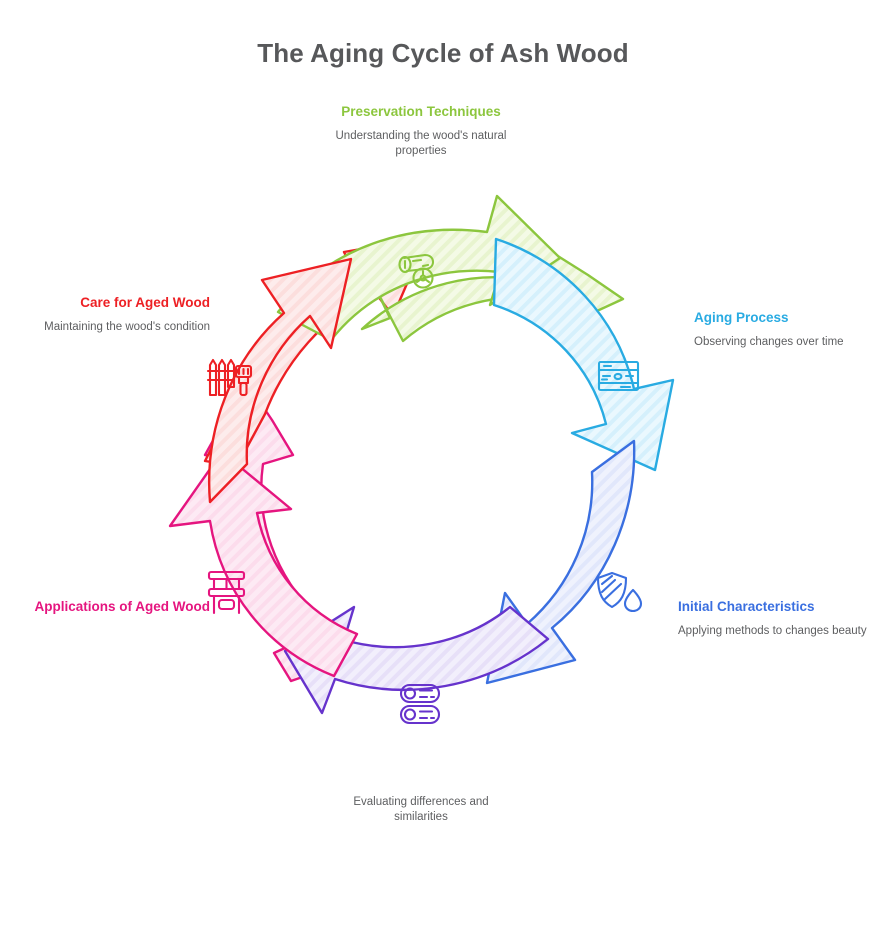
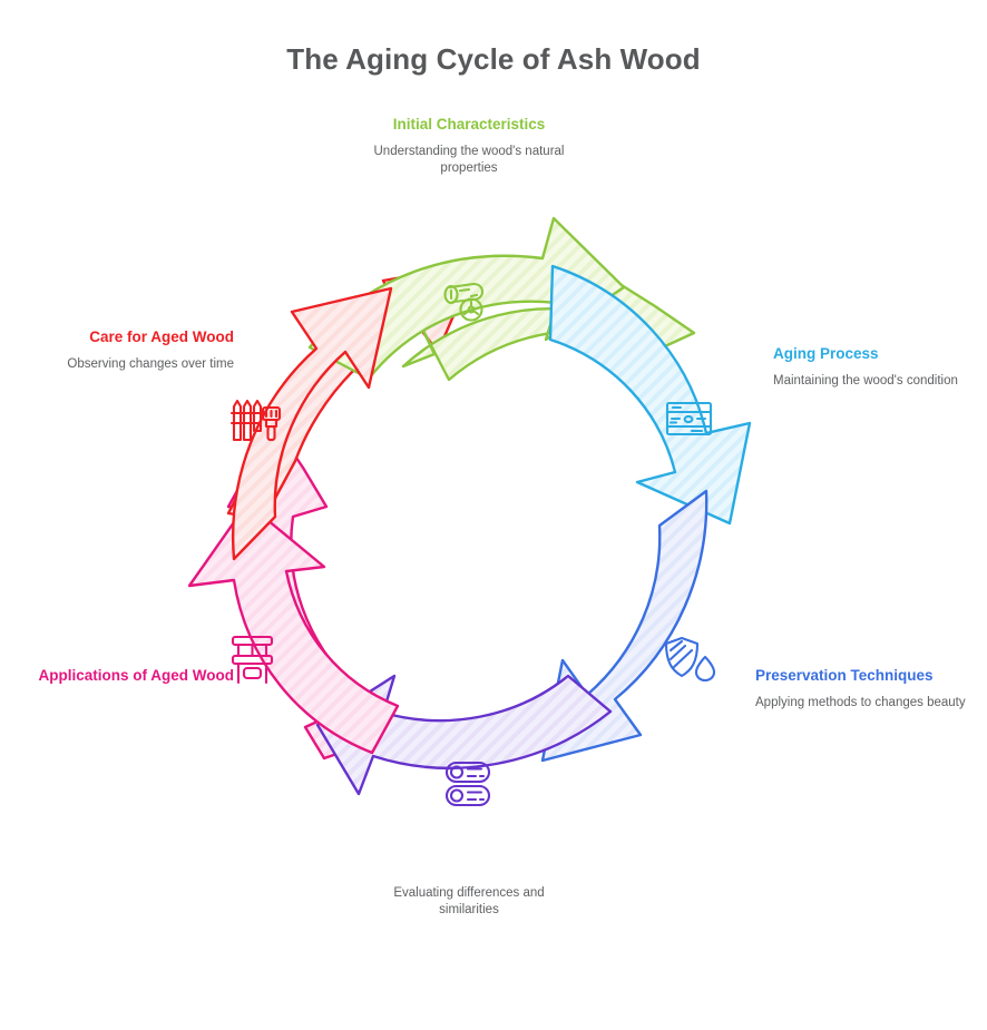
  The Aging Cycle of Ash Wood
- Preservation Techniques
+ Initial Characteristics
  Understanding the wood's natural properties
  Aging Process
- Observing changes over time
+ Maintaining the wood's condition
- Initial Characteristics
+ Preservation Techniques
  Applying methods to changes beauty
  Evaluating differences and similarities
  Applications of Aged Wood
  Care for Aged Wood
- Maintaining the wood's condition
+ Observing changes over time
